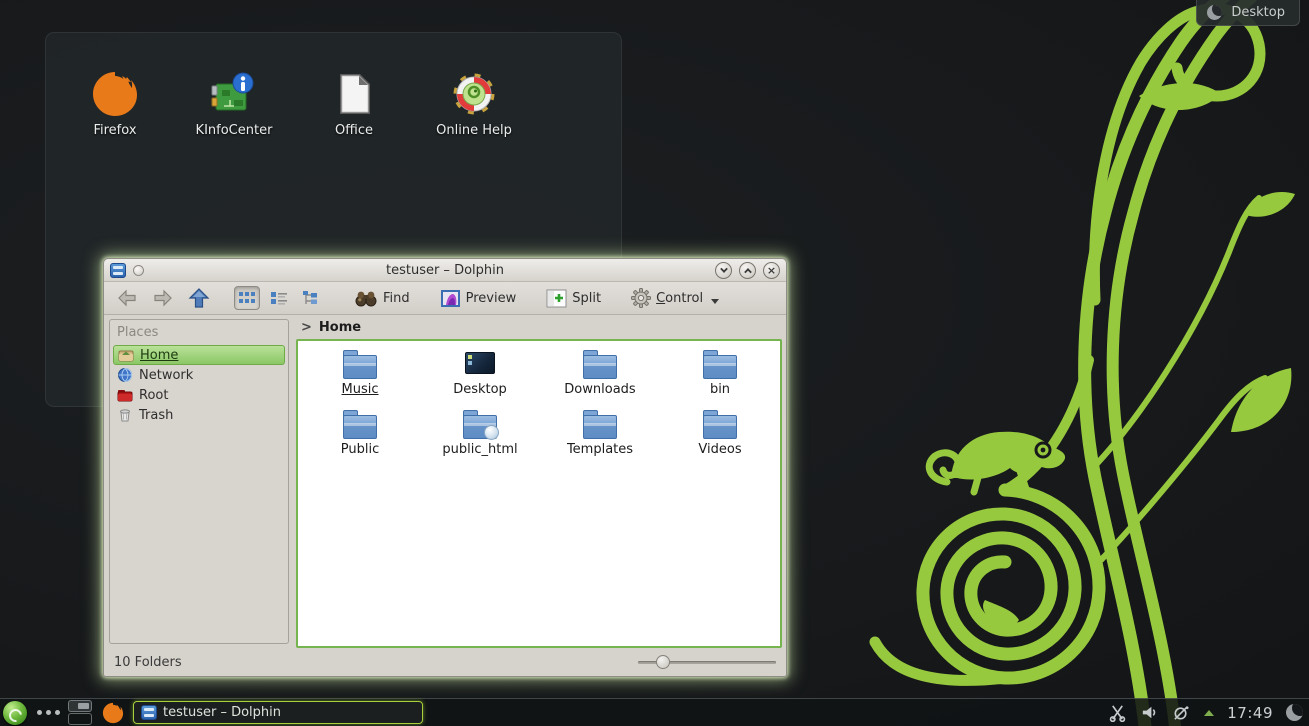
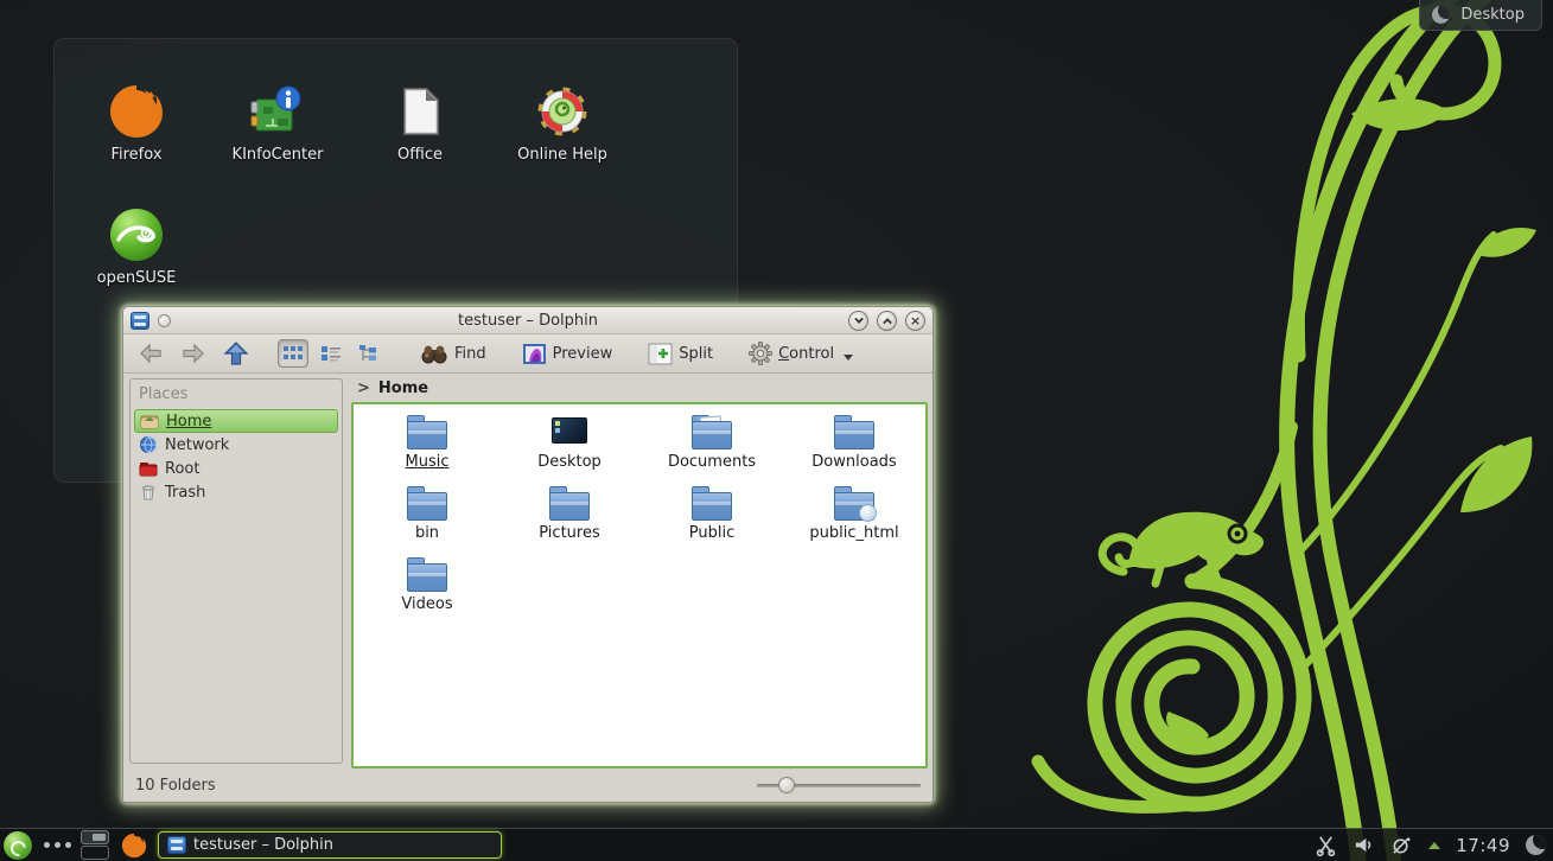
  Desktop
  Firefox
  KInfoCenter
  Office
  Online Help
+ openSUSE
  testuser – Dolphin
  ×
  Find
  Preview
  Split
  Control
  Places
  Home
  Network
  Root
  Trash
  >
  Home
  Music
  Desktop
+ Documents
  Downloads
  bin
+ Pictures
  Public
  public_html
- Templates
  Videos
  10 Folders
  testuser – Dolphin
  17:49
